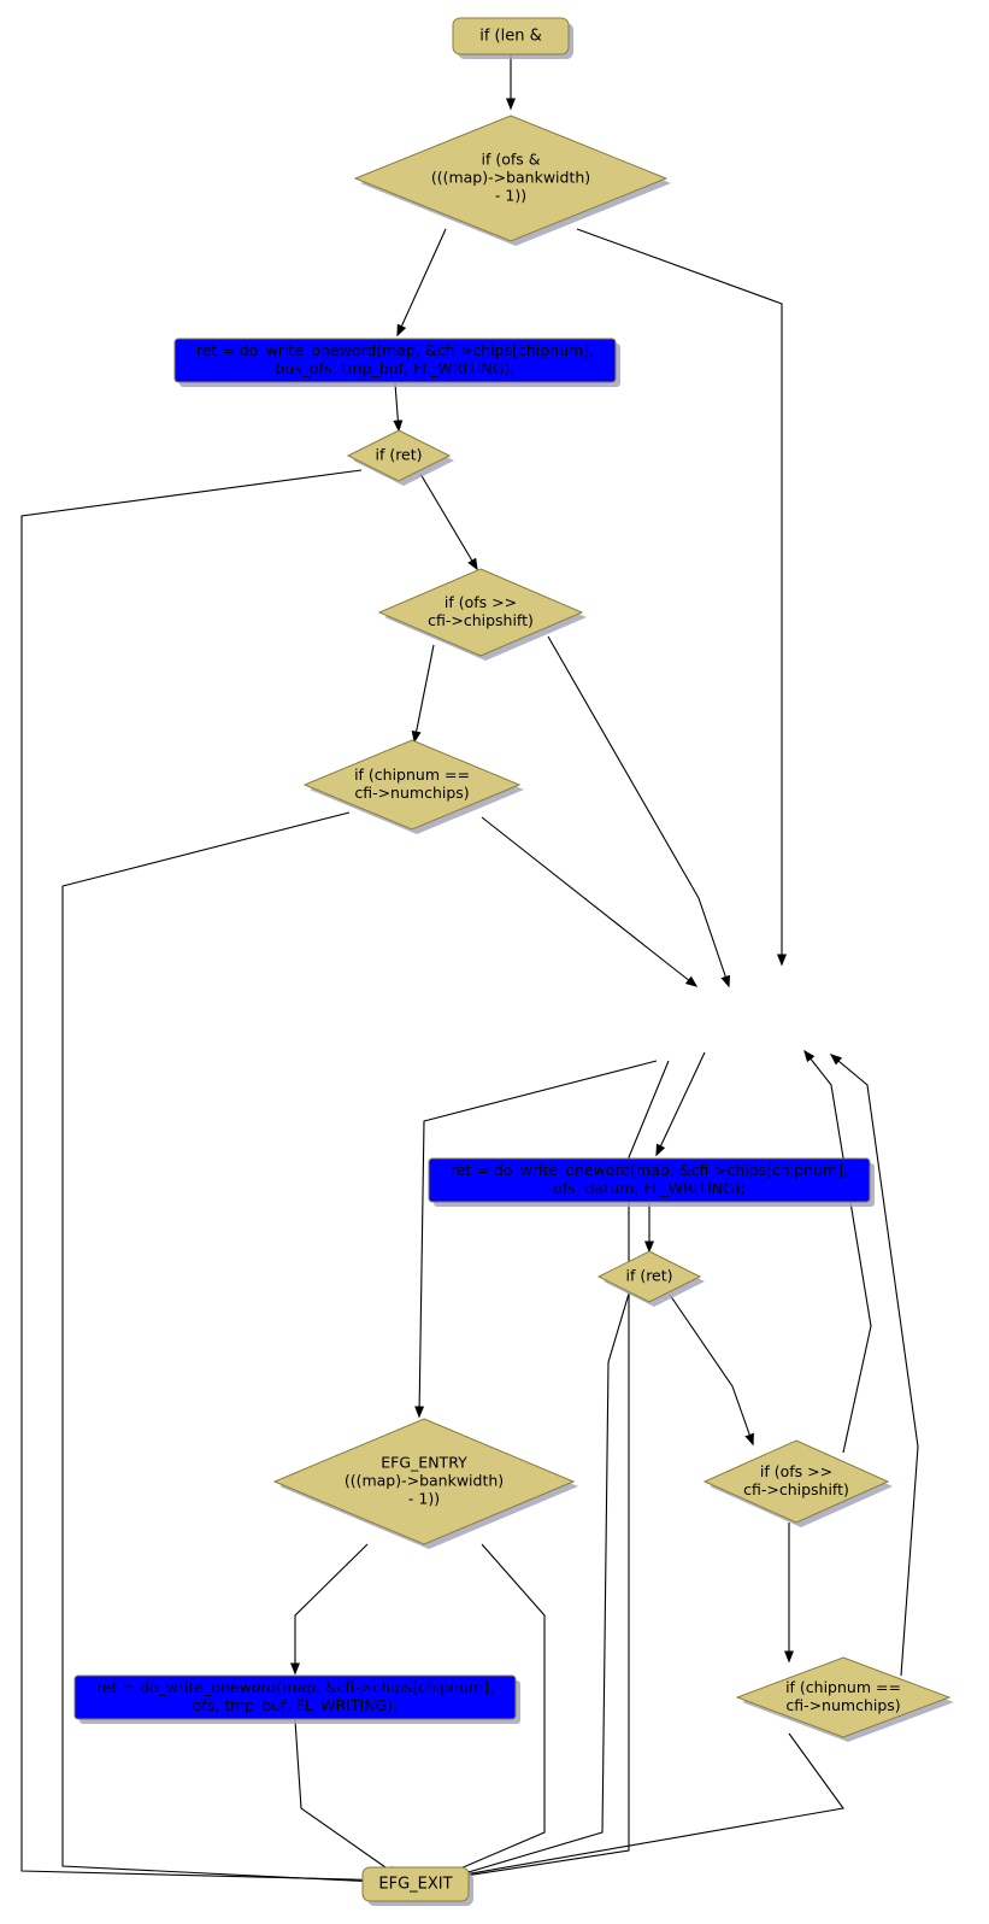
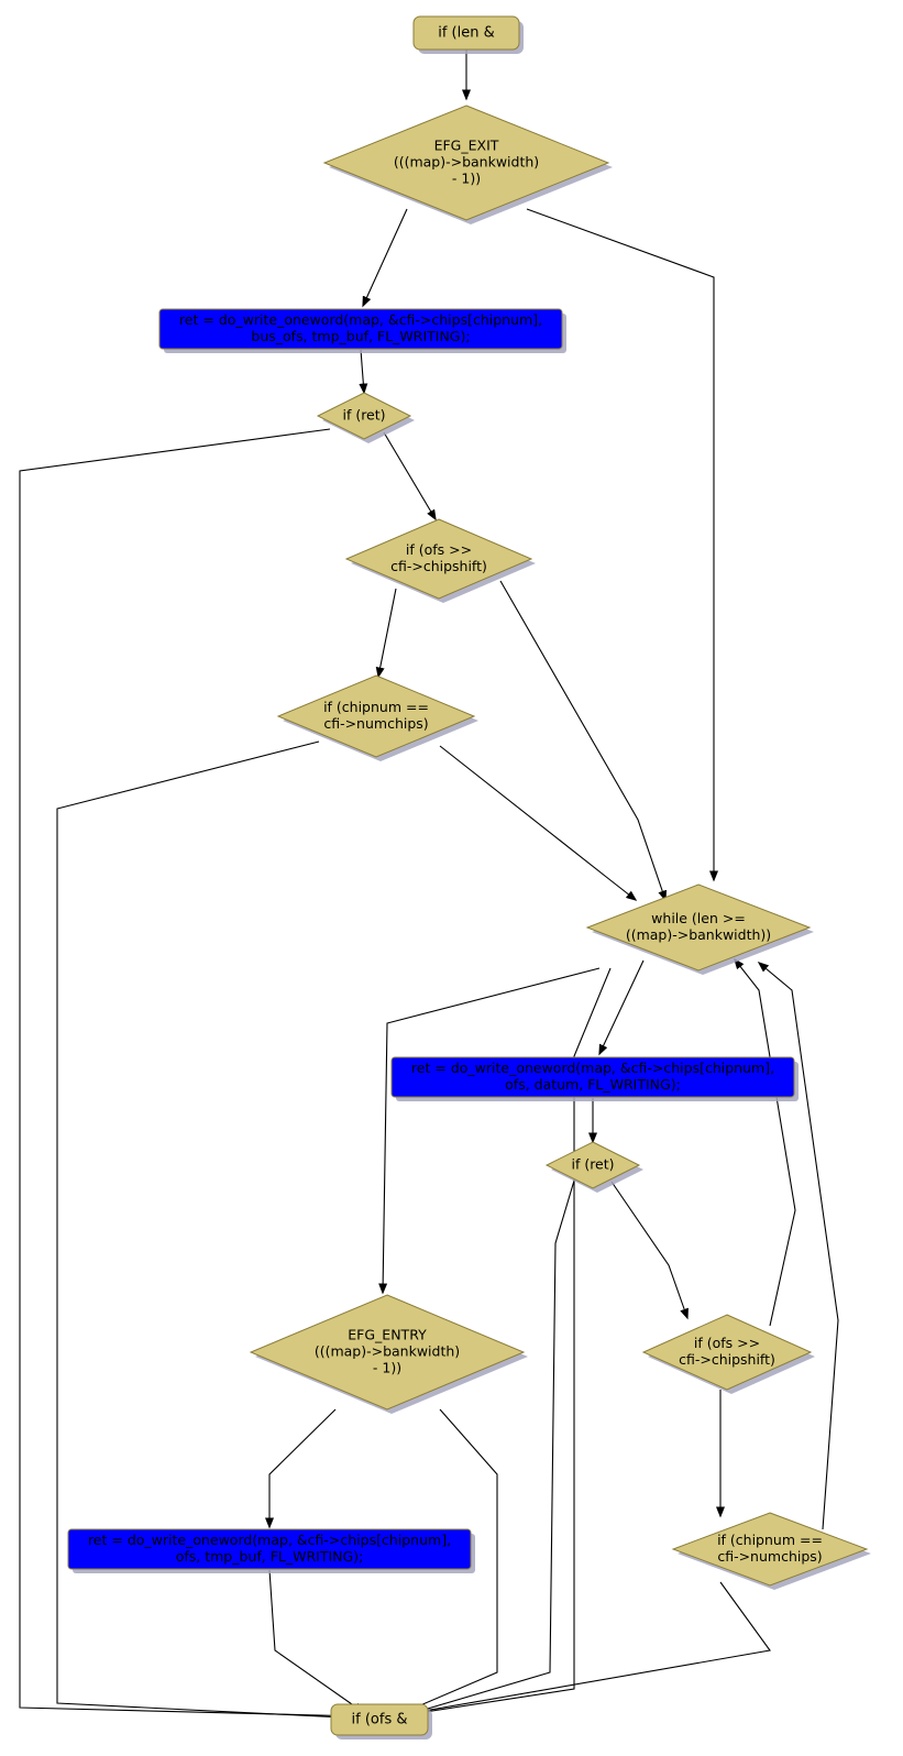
  if (len &
- if (ofs &
+ EFG_EXIT
  (((map)->bankwidth)
  - 1))
  ret = do_write_oneword(map, &cfi->chips[chipnum],
  bus_ofs, tmp_buf, FL_WRITING);
  if (ret)
  if (ofs >>
  cfi->chipshift)
  if (chipnum ==
  cfi->numchips)
+ while (len >=
+ ((map)->bankwidth))
  ret = do_write_oneword(map, &cfi->chips[chipnum],
  ofs, datum, FL_WRITING);
  if (ret)
  EFG_ENTRY
  (((map)->bankwidth)
  - 1))
  if (ofs >>
  cfi->chipshift)
  ret = do_write_oneword(map, &cfi->chips[chipnum],
  ofs, tmp_buf, FL_WRITING);
  if (chipnum ==
  cfi->numchips)
- EFG_EXIT
+ if (ofs &
